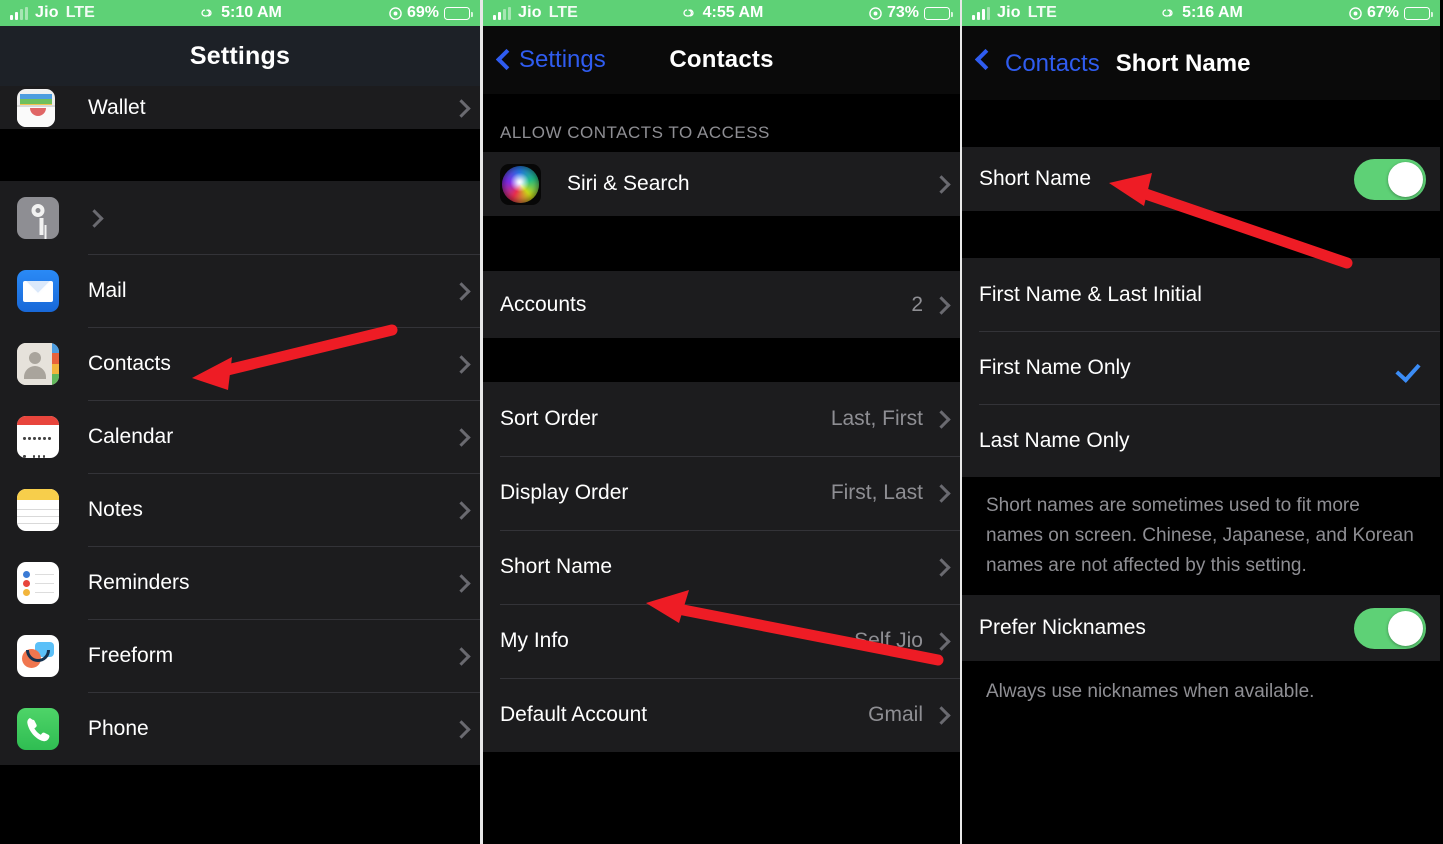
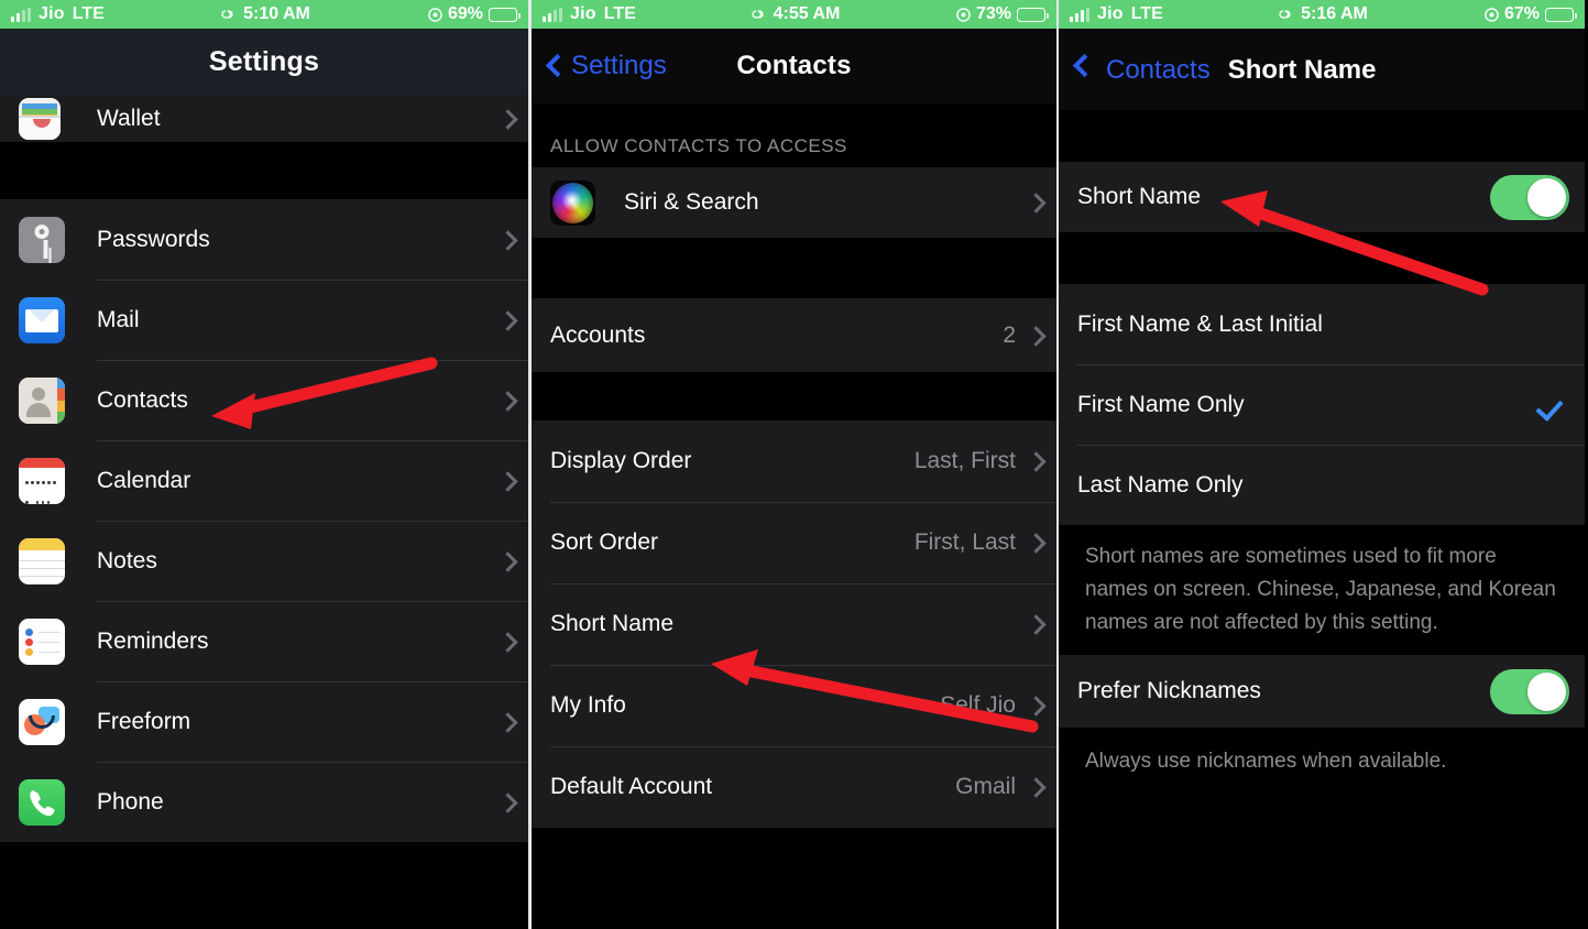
  Jio
  LTE
  5:10 AM
  69%
  Settings
  Wallet
+ Passwords
  Mail
  Contacts
  Calendar
  Notes
  Reminders
  Freeform
  Phone
  Jio
  LTE
  4:55 AM
  73%
  Settings
  Contacts
  ALLOW CONTACTS TO ACCESS
  Siri & Search
  Accounts
  2
- Sort Order
+ Display Order
  Last, First
- Display Order
+ Sort Order
  First, Last
  Short Name
  My Info
  elf Jio
  Default Account
  Gmail
  Jio
  LTE
  5:16 AM
  67%
  Contacts
  Short Name
  Short Name
  First Name & Last Initial
  First Name Only
  Last Name Only
  Short names are sometimes used to fit more names on screen. Chinese, Japanese, and Korean names are not affected by this setting.
  Prefer Nicknames
  Always use nicknames when available.
